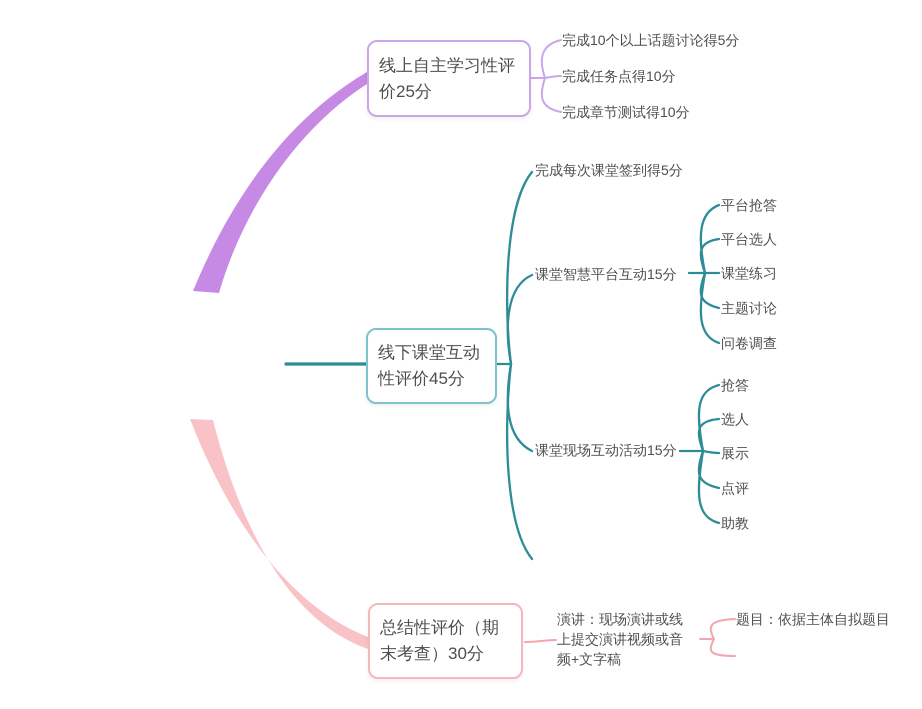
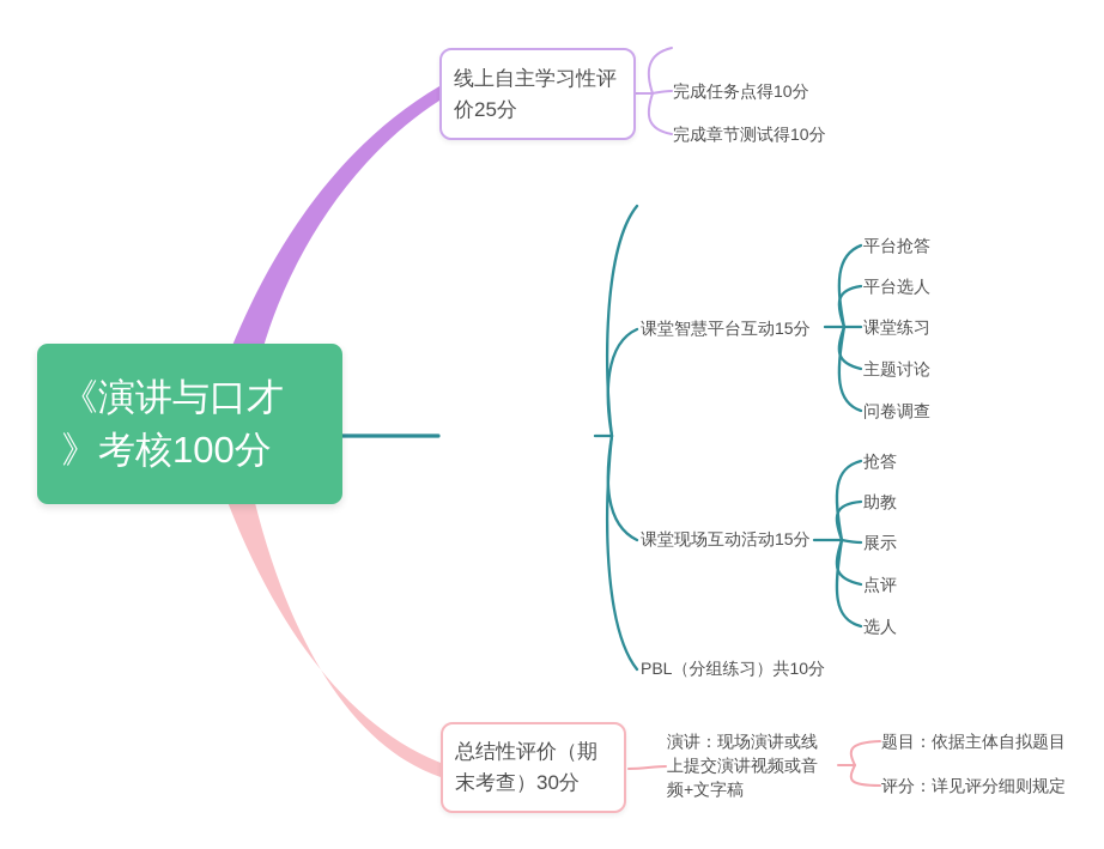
+ 《演讲与口才》考核100分
  线上自主学习性评价25分
- 线下课堂互动性评价45分
  总结性评价（期末考查）30分
- 完成10个以上话题讨论得5分
  完成任务点得10分
  完成章节测试得10分
- 完成每次课堂签到得5分
  课堂智慧平台互动15分
  课堂现场互动活动15分
+ PBL（分组练习）共10分
  平台抢答
  平台选人
  课堂练习
  主题讨论
  问卷调查
  抢答
- 选人
+ 助教
  展示
  点评
- 助教
+ 选人
  演讲：现场演讲或线上提交演讲视频或音频+文字稿
  题目：依据主体自拟题目
+ 评分：详见评分细则规定
